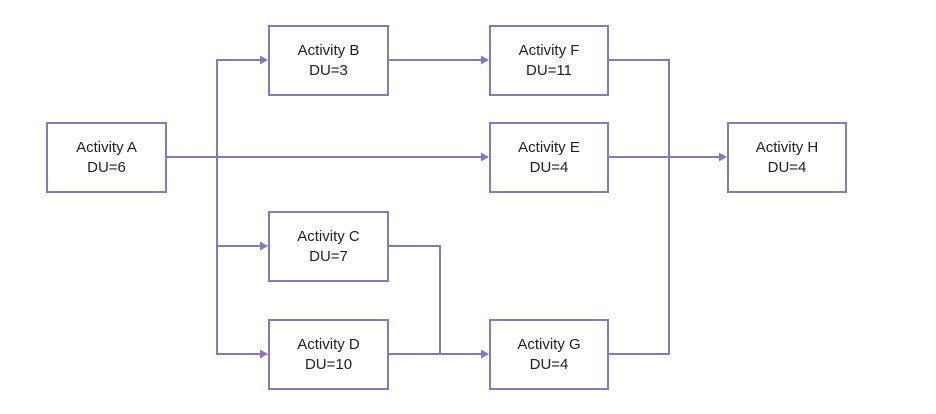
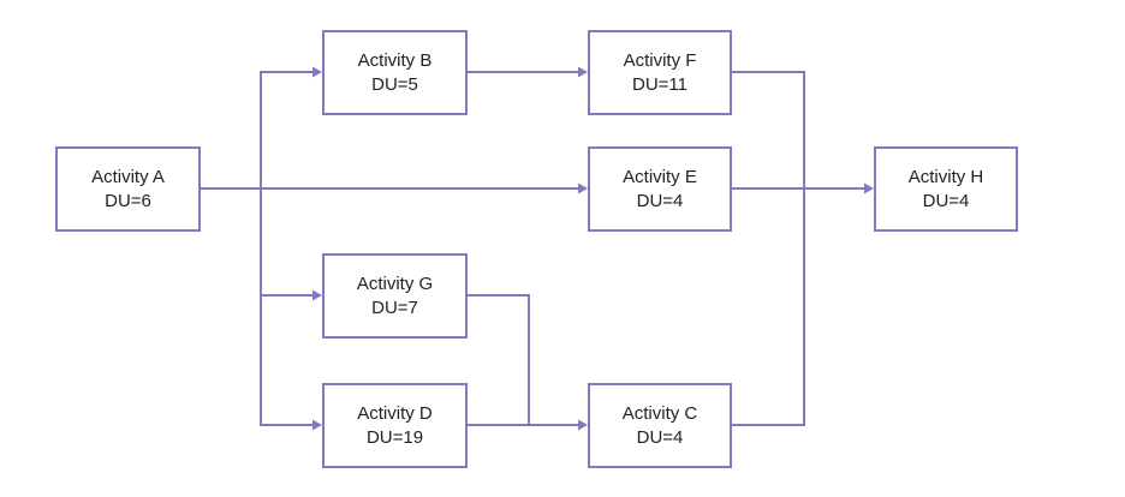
  Activity A
  DU=6
  Activity B
- DU=3
+ DU=5
- Activity C
+ Activity G
  DU=7
  Activity D
- DU=10
+ DU=19
  Activity E
  DU=4
  Activity F
  DU=11
- Activity G
+ Activity C
  DU=4
  Activity H
  DU=4
